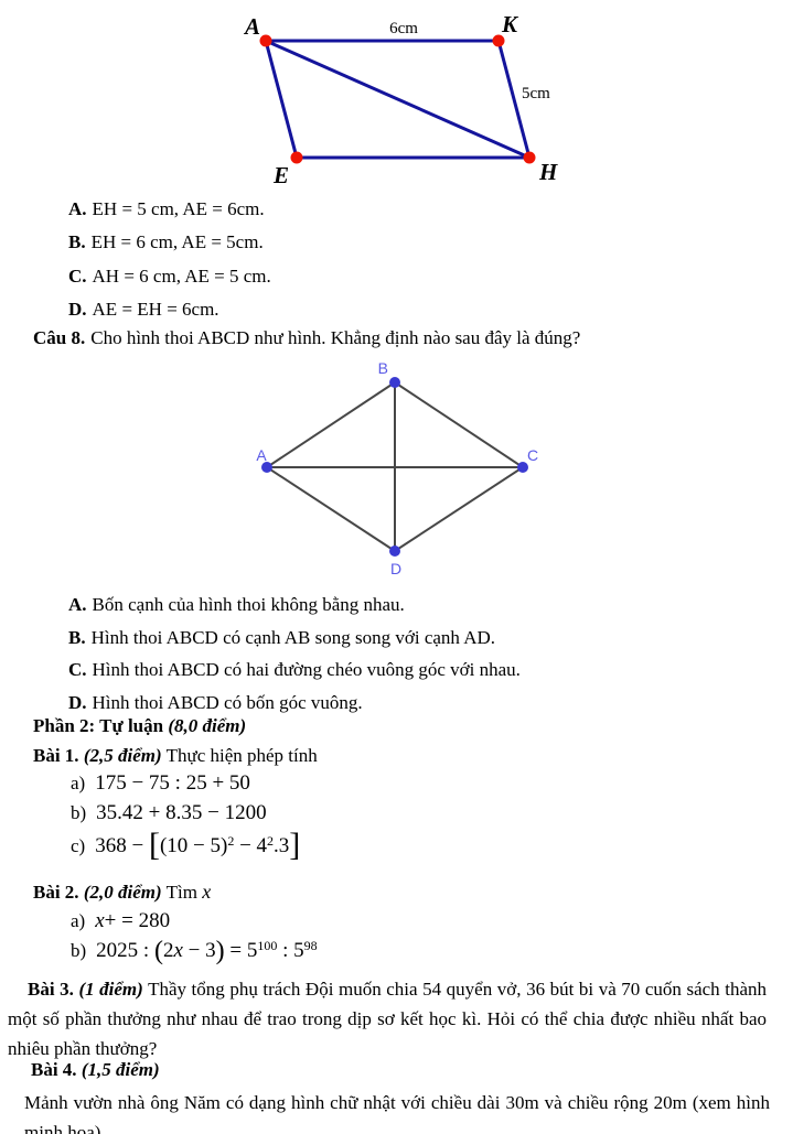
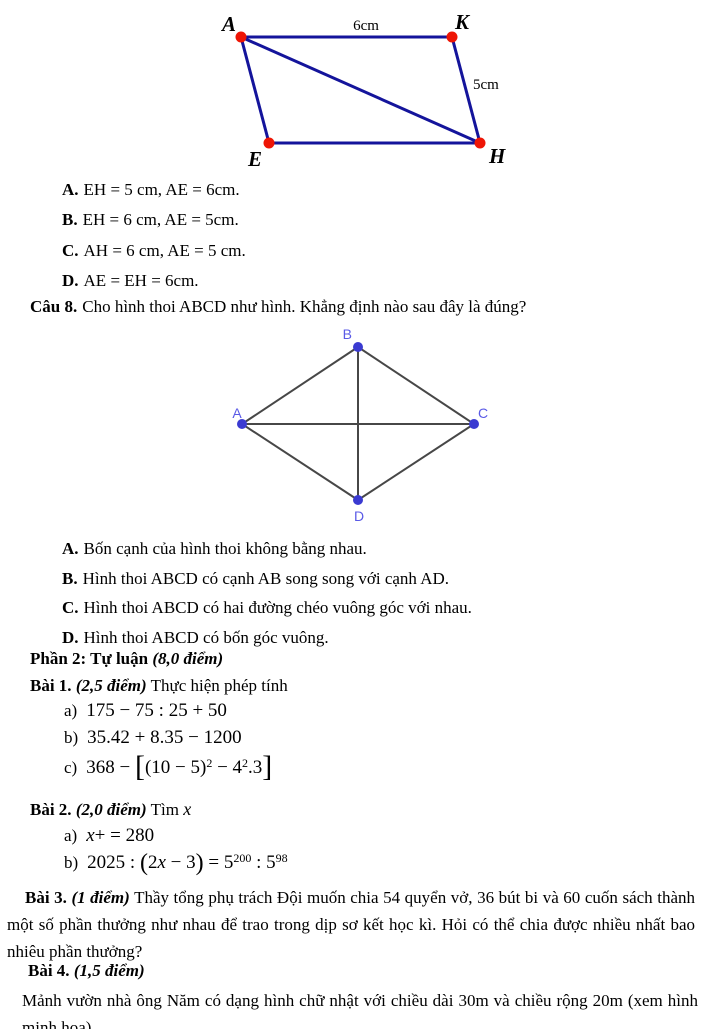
  A
  K
  E
  H
  6cm
  5cm
  A. EH = 5 cm, AE = 6cm.
  B. EH = 6 cm, AE = 5cm.
  C. AH = 6 cm, AE = 5 cm.
  D. AE = EH = 6cm.
  Câu 8. Cho hình thoi ABCD như hình. Khẳng định nào sau đây là đúng?
  A
  B
  C
  D
  A. Bốn cạnh của hình thoi không bằng nhau.
  B. Hình thoi ABCD có cạnh AB song song với cạnh AD.
  C. Hình thoi ABCD có hai đường chéo vuông góc với nhau.
  D. Hình thoi ABCD có bốn góc vuông.
  Phần 2: Tự luận (8,0 điểm)
  Bài 1. (2,5 điểm) Thực hiện phép tính
  a) 175 − 75 : 25 + 50
  b) 35.42 + 8.35 − 1200
  c) 368 − [(10 − 5)2 − 42.3]
  Bài 2. (2,0 điểm) Tìm x
  a) x+ = 280
- b) 2025 : (2x − 3) = 5100 : 598
+ b) 2025 : (2x − 3) = 5200 : 598
- Bài 3. (1 điểm) Thầy tổng phụ trách Đội muốn chia 54 quyển vở, 36 bút bi và 70 cuốn sách thành một số phần thưởng như nhau để trao trong dịp sơ kết học kì. Hỏi có thể chia được nhiều nhất bao nhiêu phần thưởng?
+ Bài 3. (1 điểm) Thầy tổng phụ trách Đội muốn chia 54 quyển vở, 36 bút bi và 60 cuốn sách thành một số phần thưởng như nhau để trao trong dịp sơ kết học kì. Hỏi có thể chia được nhiều nhất bao nhiêu phần thưởng?
  Bài 4. (1,5 điểm)
  Mảnh vườn nhà ông Năm có dạng hình chữ nhật với chiều dài 30m và chiều rộng 20m (xem hình minh họa).
